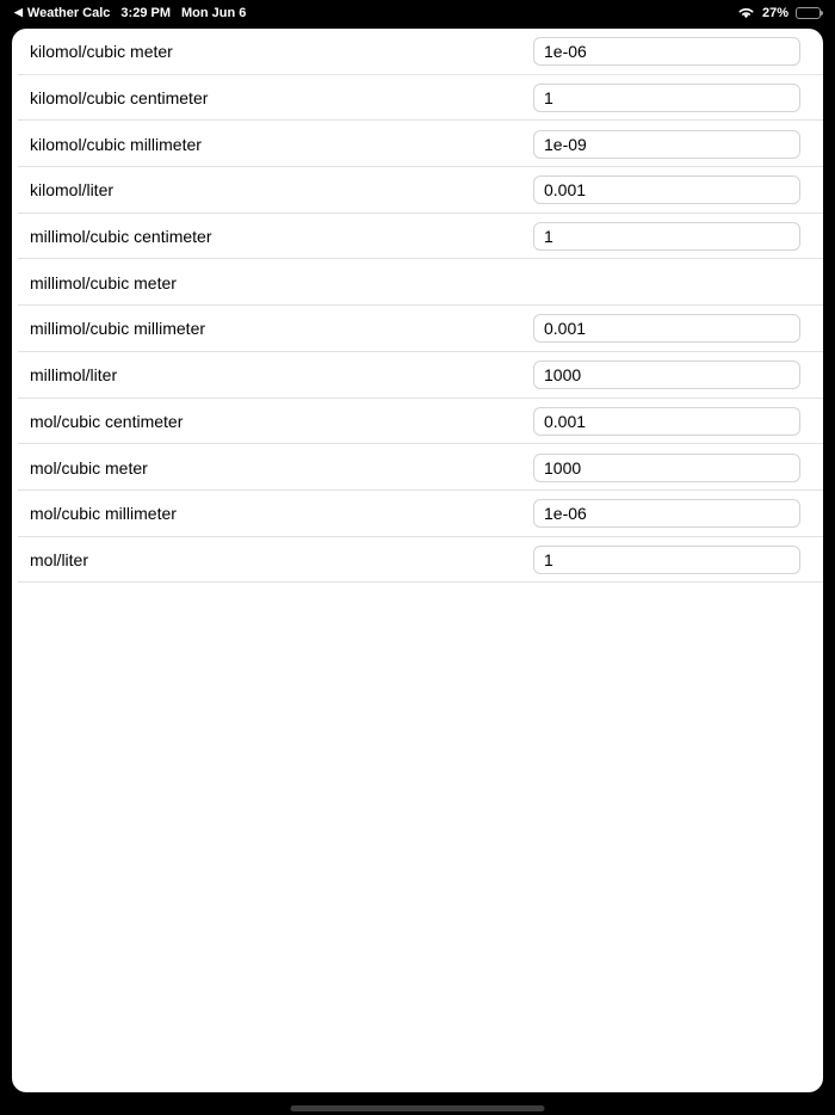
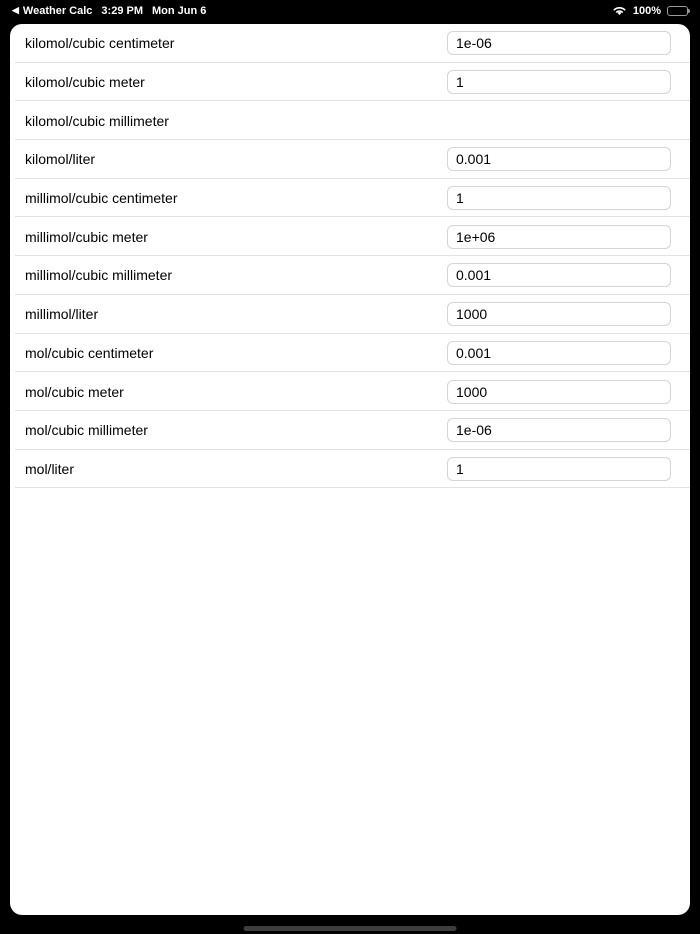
  ◀
  Weather Calc
  3:29 PM
  Mon Jun 6
- 27%
+ 100%
- kilomol/cubic meter
+ kilomol/cubic centimeter
  1e-06
- kilomol/cubic centimeter
+ kilomol/cubic meter
  1
  kilomol/cubic millimeter
- 1e-09
  kilomol/liter
  0.001
  millimol/cubic centimeter
  1
  millimol/cubic meter
+ 1e+06
  millimol/cubic millimeter
  0.001
  millimol/liter
  1000
  mol/cubic centimeter
  0.001
  mol/cubic meter
  1000
  mol/cubic millimeter
  1e-06
  mol/liter
  1
